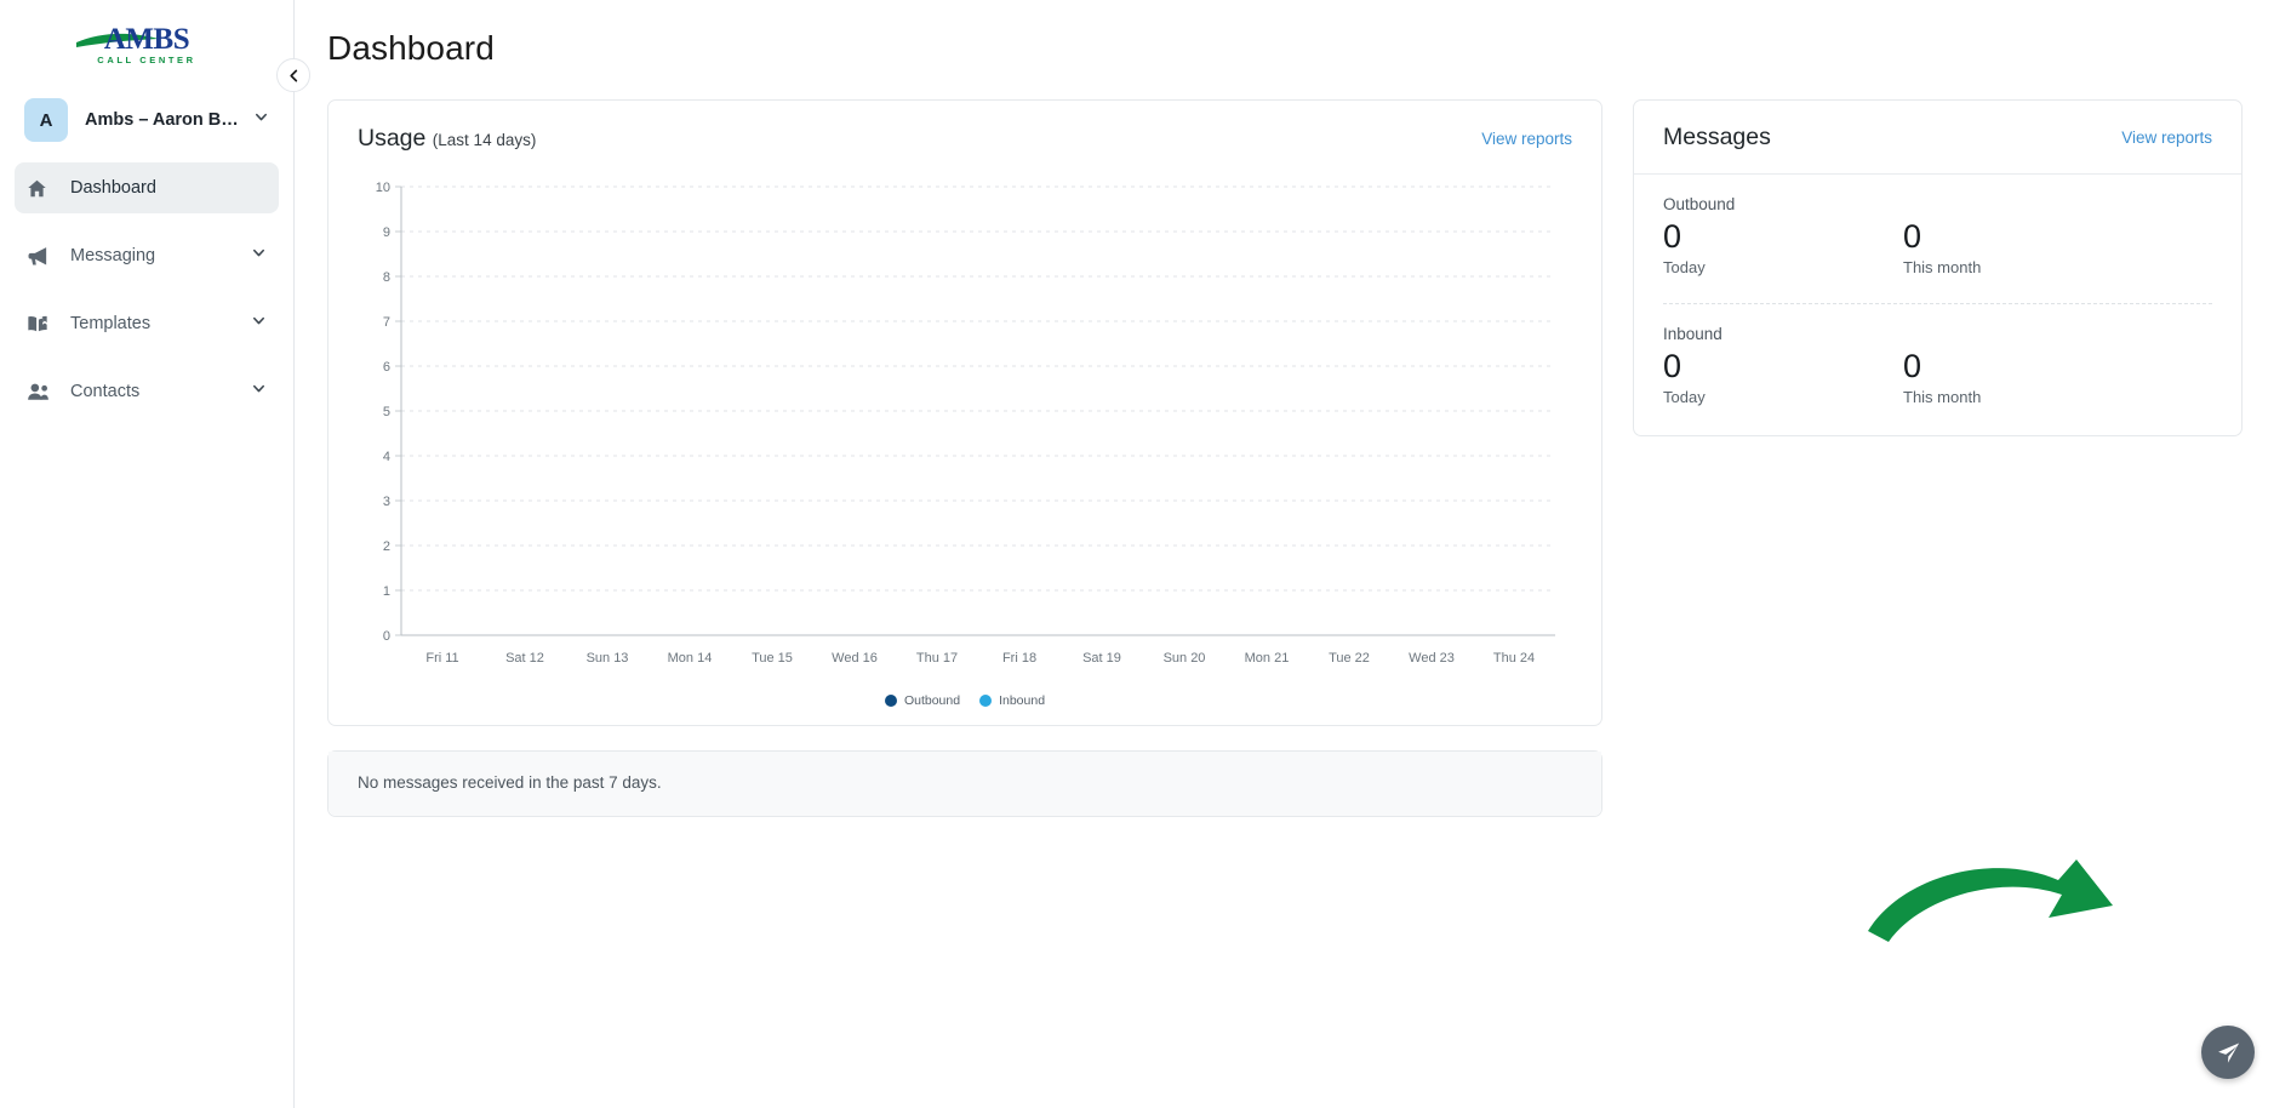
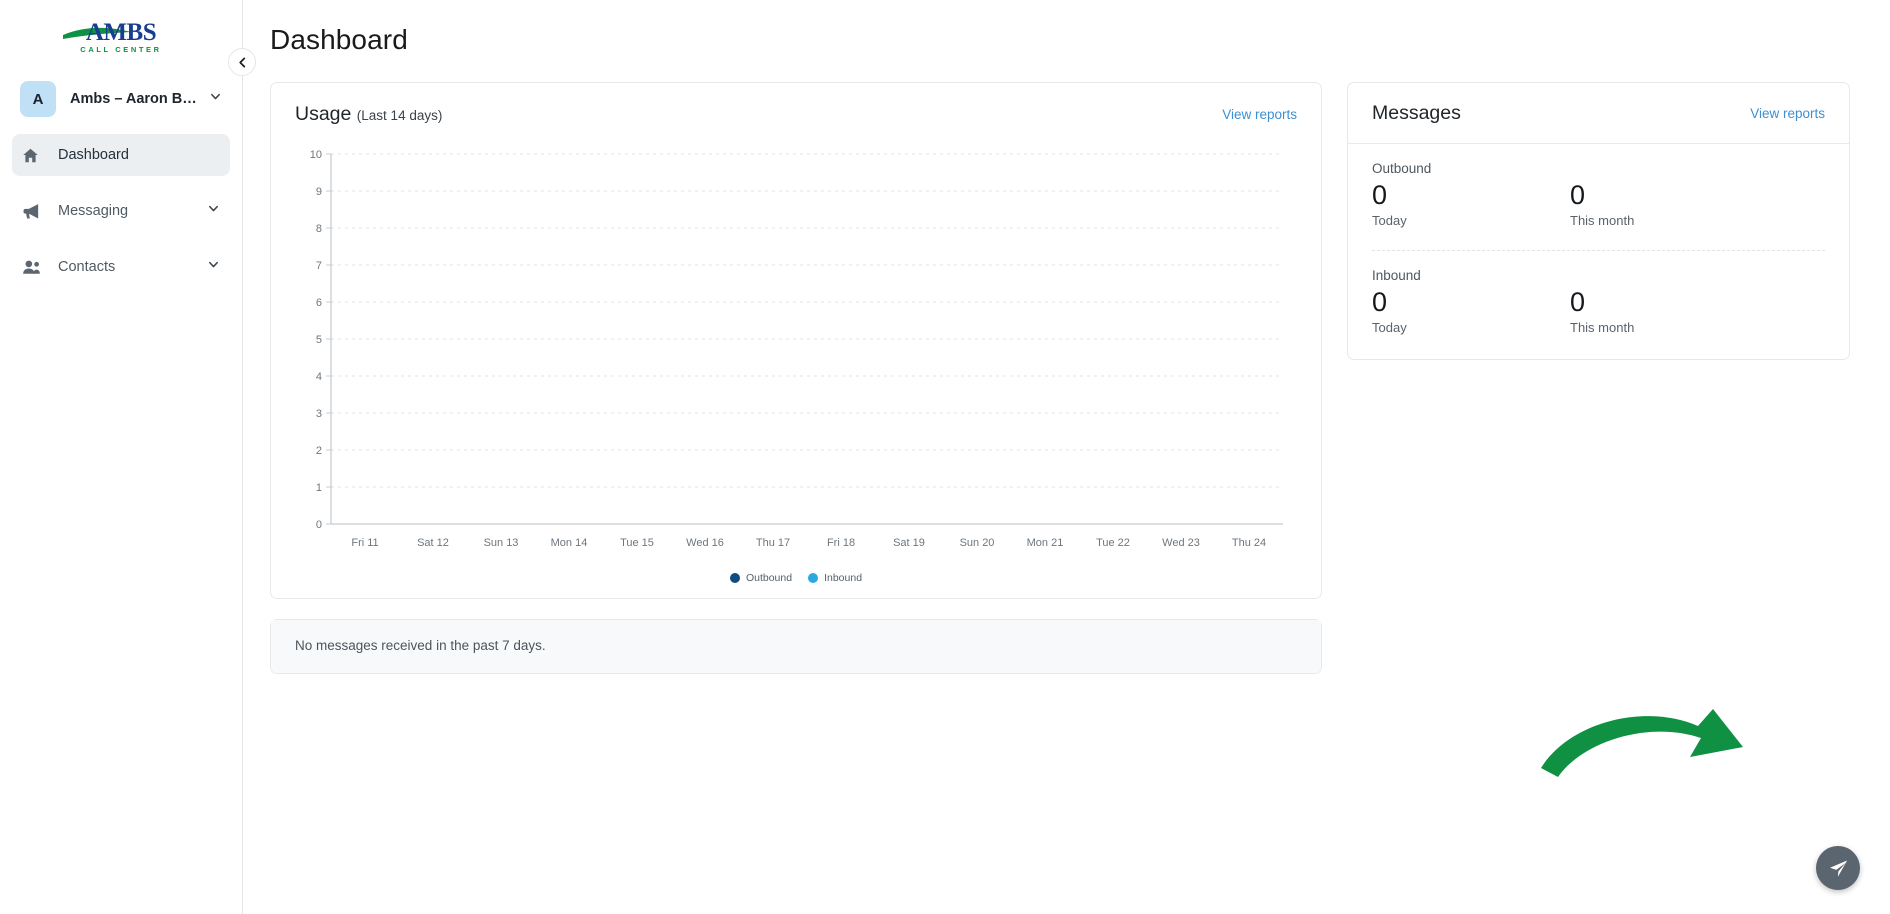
  AMBS
  CALL CENTER
  A
  Ambs – Aaron B…
  Dashboard
  Messaging
- Templates
  Contacts
  Dashboard
  Usage (Last 14 days)
  View reports
  0
  1
  2
  3
  4
  5
  6
  7
  8
  9
  10
  Fri 11
  Sat 12
  Sun 13
  Mon 14
  Tue 15
  Wed 16
  Thu 17
  Fri 18
  Sat 19
  Sun 20
  Mon 21
  Tue 22
  Wed 23
  Thu 24
  Outbound
  Inbound
  No messages received in the past 7 days.
  Messages
  View reports
  Outbound
  0
  Today
  0
  This month
  Inbound
  0
  Today
  0
  This month
